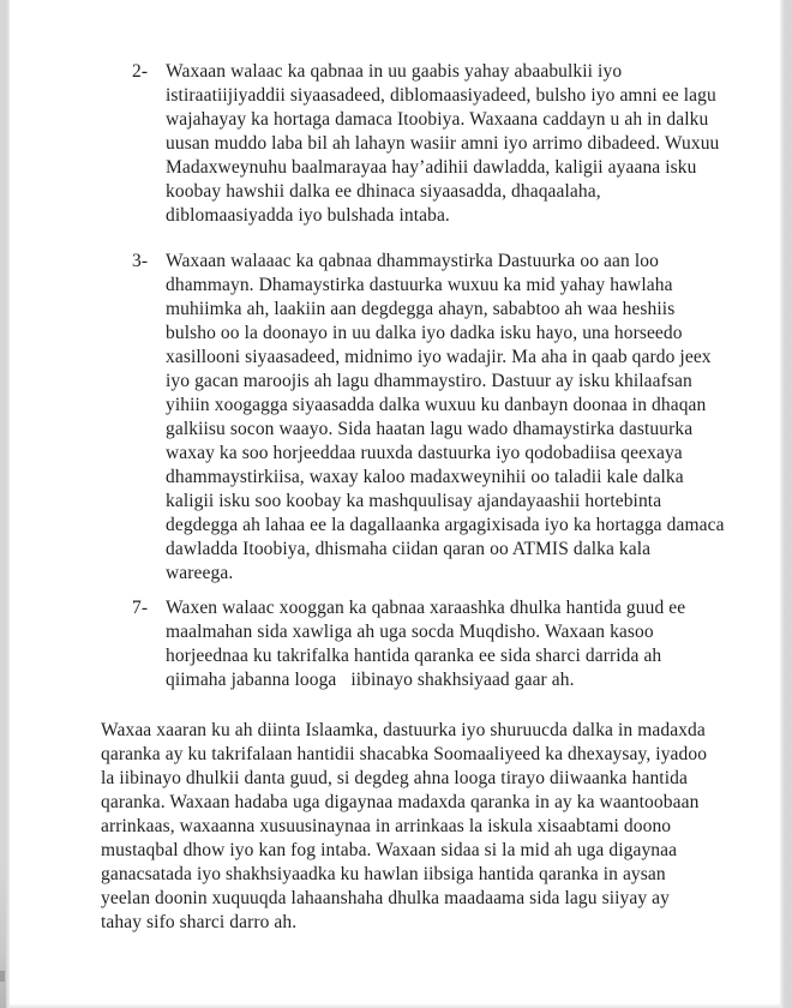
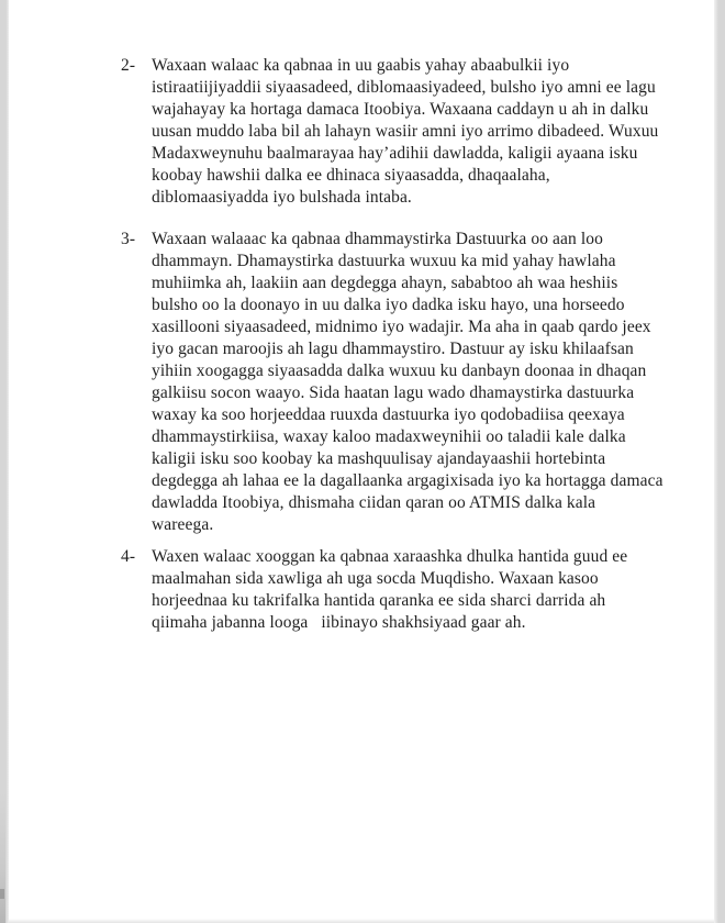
  2-
  Waxaan walaac ka qabnaa in uu gaabis yahay abaabulkii iyo
  istiraatiijiyaddii siyaasadeed, diblomaasiyadeed, bulsho iyo amni ee lagu
  wajahayay ka hortaga damaca Itoobiya. Waxaana caddayn u ah in dalku
  uusan muddo laba bil ah lahayn wasiir amni iyo arrimo dibadeed. Wuxuu
  Madaxweynuhu baalmarayaa hay’adihii dawladda, kaligii ayaana isku
  koobay hawshii dalka ee dhinaca siyaasadda, dhaqaalaha,
  diblomaasiyadda iyo bulshada intaba.
  3-
  Waxaan walaaac ka qabnaa dhammaystirka Dastuurka oo aan loo
  dhammayn. Dhamaystirka dastuurka wuxuu ka mid yahay hawlaha
  muhiimka ah, laakiin aan degdegga ahayn, sababtoo ah waa heshiis
  bulsho oo la doonayo in uu dalka iyo dadka isku hayo, una horseedo
  xasillooni siyaasadeed, midnimo iyo wadajir. Ma aha in qaab qardo jeex
  iyo gacan maroojis ah lagu dhammaystiro. Dastuur ay isku khilaafsan
  yihiin xoogagga siyaasadda dalka wuxuu ku danbayn doonaa in dhaqan
  galkiisu socon waayo. Sida haatan lagu wado dhamaystirka dastuurka
  waxay ka soo horjeeddaa ruuxda dastuurka iyo qodobadiisa qeexaya
  dhammaystirkiisa, waxay kaloo madaxweynihii oo taladii kale dalka
  kaligii isku soo koobay ka mashquulisay ajandayaashii hortebinta
  degdegga ah lahaa ee la dagallaanka argagixisada iyo ka hortagga damaca
  dawladda Itoobiya, dhismaha ciidan qaran oo ATMIS dalka kala
  wareega.
- 7-
+ 4-
  Waxen walaac xooggan ka qabnaa xaraashka dhulka hantida guud ee
  maalmahan sida xawliga ah uga socda Muqdisho. Waxaan kasoo
  horjeednaa ku takrifalka hantida qaranka ee sida sharci darrida ah
  qiimaha jabanna looga iibinayo shakhsiyaad gaar ah.
- Waxaa xaaran ku ah diinta Islaamka, dastuurka iyo shuruucda dalka in madaxda
- qaranka ay ku takrifalaan hantidii shacabka Soomaaliyeed ka dhexaysay, iyadoo
- la iibinayo dhulkii danta guud, si degdeg ahna looga tirayo diiwaanka hantida
- qaranka. Waxaan hadaba uga digaynaa madaxda qaranka in ay ka waantoobaan
- arrinkaas, waxaanna xusuusinaynaa in arrinkaas la iskula xisaabtami doono
- mustaqbal dhow iyo kan fog intaba. Waxaan sidaa si la mid ah uga digaynaa
- ganacsatada iyo shakhsiyaadka ku hawlan iibsiga hantida qaranka in aysan
- yeelan doonin xuquuqda lahaanshaha dhulka maadaama sida lagu siiyay ay
- tahay sifo sharci darro ah.
